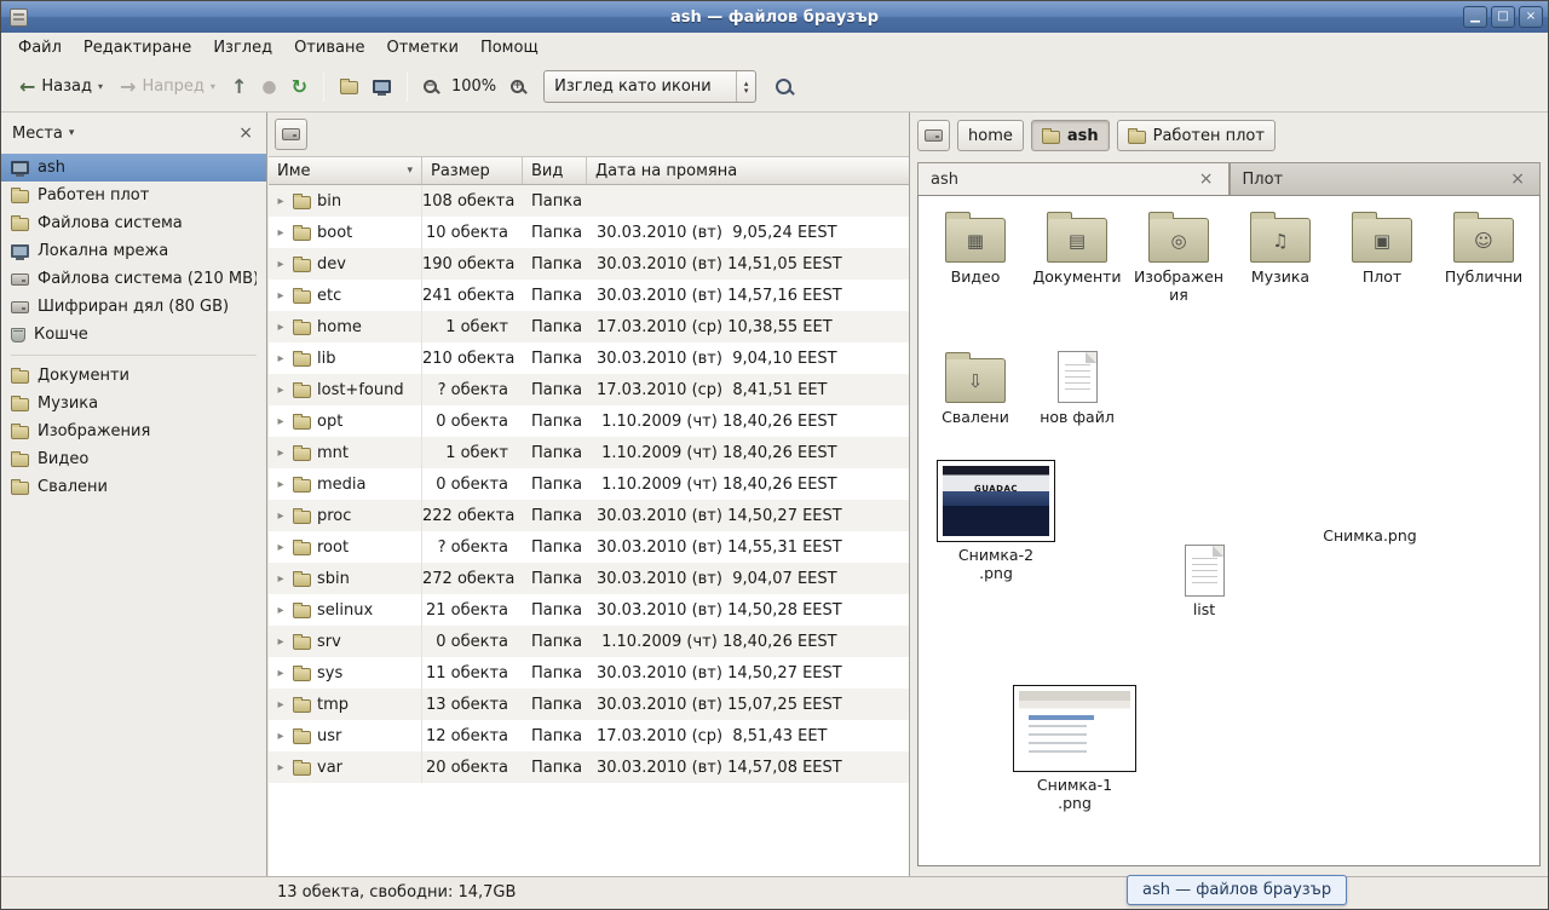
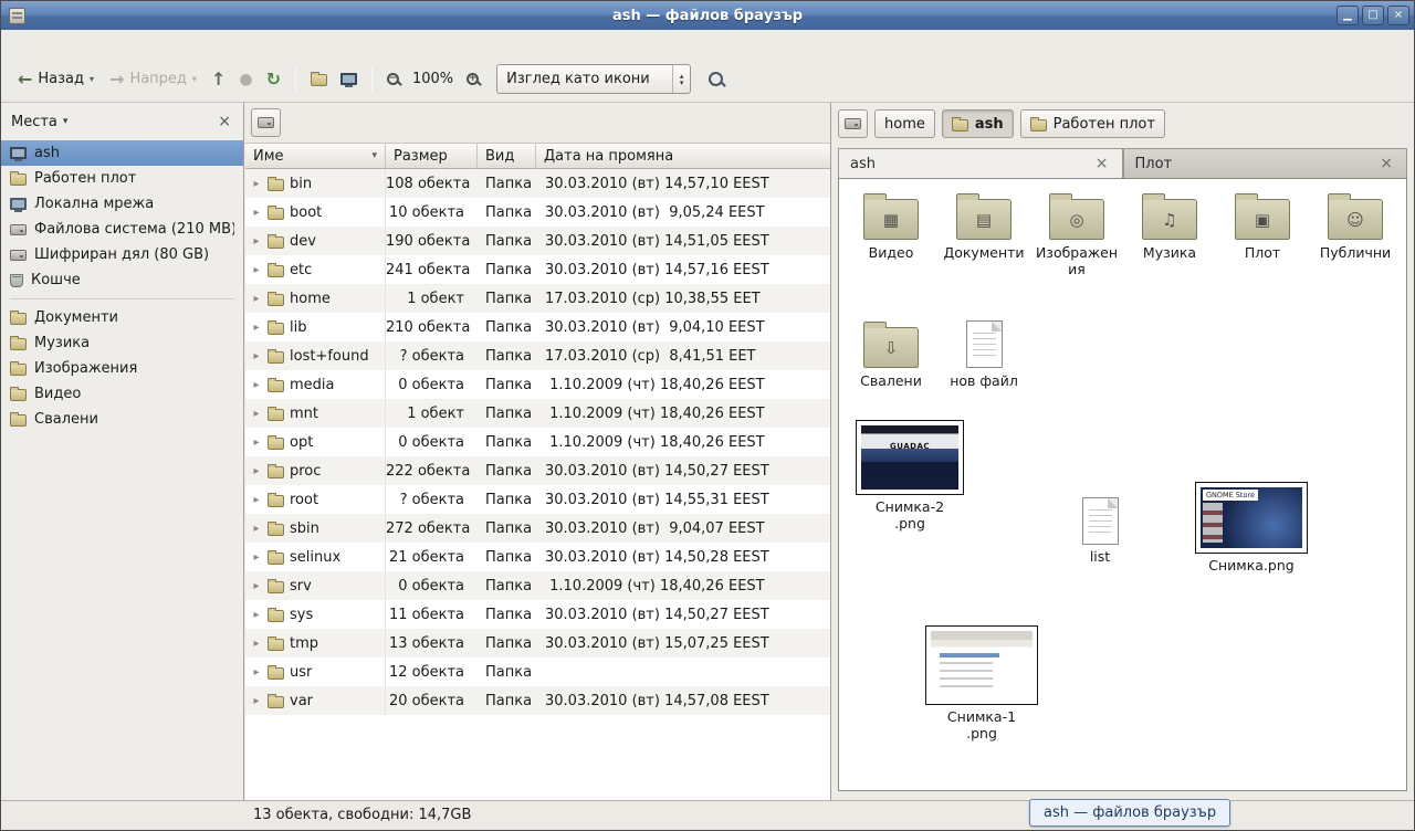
  ash — файлов браузър
  ▁
  □
  ×
- Файл
- Редактиране
- Изглед
- Отиване
- Отметки
- Помощ
  ←
  Назад
  ▾
  →
  Напред
  ▾
  ↑
  ●
  ↻
  −
  100%
  +
  Изглед като икони
  ▴
  ▾
  Места
  ▾
  ×
  ash
  Работен плот
- Файлова система
  Локална мрежа
  Файлова система (210 MB)
  Шифриран дял (80 GB)
  Кошче
  Документи
  Музика
  Изображения
  Видео
  Свалени
  Име
  ▾
  Размер
  Вид
  Дата на промяна
  ▸
  bin
  108 обекта
  Папка
+ 30.03.2010 (вт) 14,57,10 EEST
  ▸
  boot
  10 обекта
  Папка
  30.03.2010 (вт) 9,05,24 EEST
  ▸
  dev
  190 обекта
  Папка
  30.03.2010 (вт) 14,51,05 EEST
  ▸
  etc
  241 обекта
  Папка
  30.03.2010 (вт) 14,57,16 EEST
  ▸
  home
  1 обект
  Папка
  17.03.2010 (ср) 10,38,55 EET
  ▸
  lib
  210 обекта
  Папка
  30.03.2010 (вт) 9,04,10 EEST
  ▸
  lost+found
  ? обекта
  Папка
  17.03.2010 (ср) 8,41,51 EET
  ▸
- opt
+ media
  0 обекта
  Папка
  1.10.2009 (чт) 18,40,26 EEST
  ▸
  mnt
  1 обект
  Папка
  1.10.2009 (чт) 18,40,26 EEST
  ▸
- media
+ opt
  0 обекта
  Папка
  1.10.2009 (чт) 18,40,26 EEST
  ▸
  proc
  222 обекта
  Папка
  30.03.2010 (вт) 14,50,27 EEST
  ▸
  root
  ? обекта
  Папка
  30.03.2010 (вт) 14,55,31 EEST
  ▸
  sbin
  272 обекта
  Папка
  30.03.2010 (вт) 9,04,07 EEST
  ▸
  selinux
  21 обекта
  Папка
  30.03.2010 (вт) 14,50,28 EEST
  ▸
  srv
  0 обекта
  Папка
  1.10.2009 (чт) 18,40,26 EEST
  ▸
  sys
  11 обекта
  Папка
  30.03.2010 (вт) 14,50,27 EEST
  ▸
  tmp
  13 обекта
  Папка
  30.03.2010 (вт) 15,07,25 EEST
  ▸
  usr
  12 обекта
  Папка
- 17.03.2010 (ср) 8,51,43 EET
  ▸
  var
  20 обекта
  Папка
  30.03.2010 (вт) 14,57,08 EEST
  home
  ash
  Работен плот
  ash
  ×
  Плот
  ×
  ▦
  Видео
  ▤
  Документи
  ◎
  Изображения
  ♫
  Музика
  ▣
  Плот
  ☺
  Публични
  ⇩
  Свалени
  нов файл
  GUADAC
  Снимка-2.png
  list
+ GNOME Store
  Снимка.png
  Снимка-1.png
  13 обекта, свободни: 14,7GB
  ash — файлов браузър
